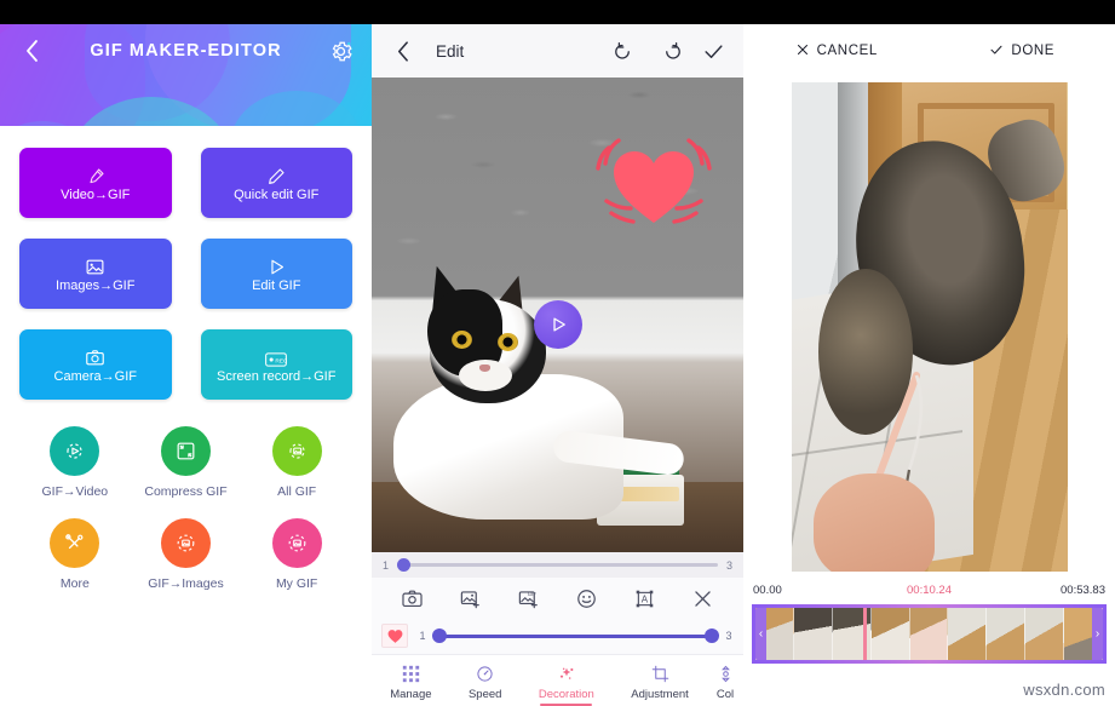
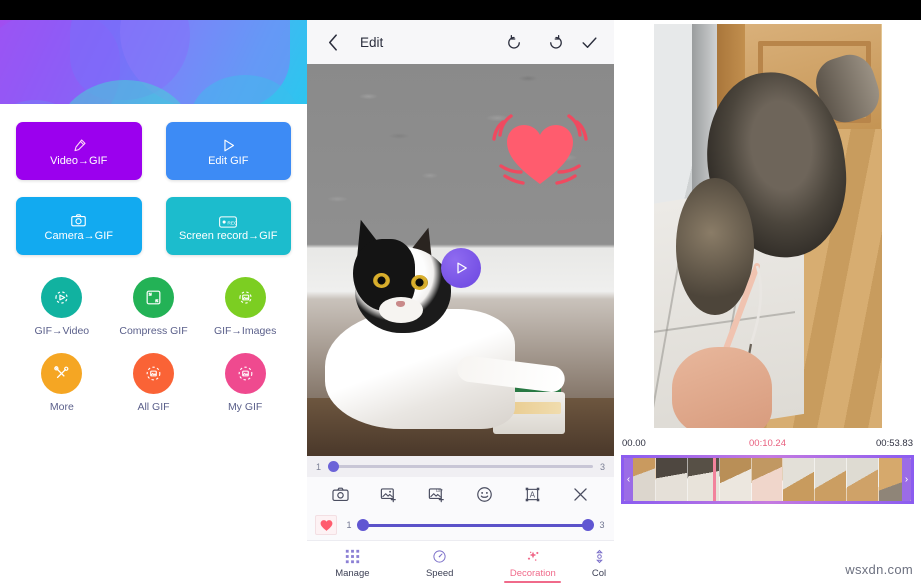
- GIF MAKER-EDITOR
  Video→GIF
- Quick edit GIF
- Images→GIF
  Edit GIF
  Camera→GIF
  Screen record→GIF
  GIF→Video
  Compress GIF
- All GIF
+ GIF→Images
  More
- GIF→Images
+ All GIF
  My GIF
  Edit
  1
  3
  A
  1
  3
  Manage
  Speed
  Decoration
- Adjustment
  Col
- CANCEL
- DONE
  00.00
  00:10.24
  00:53.83
  ‹
  ›
  wsxdn.com
